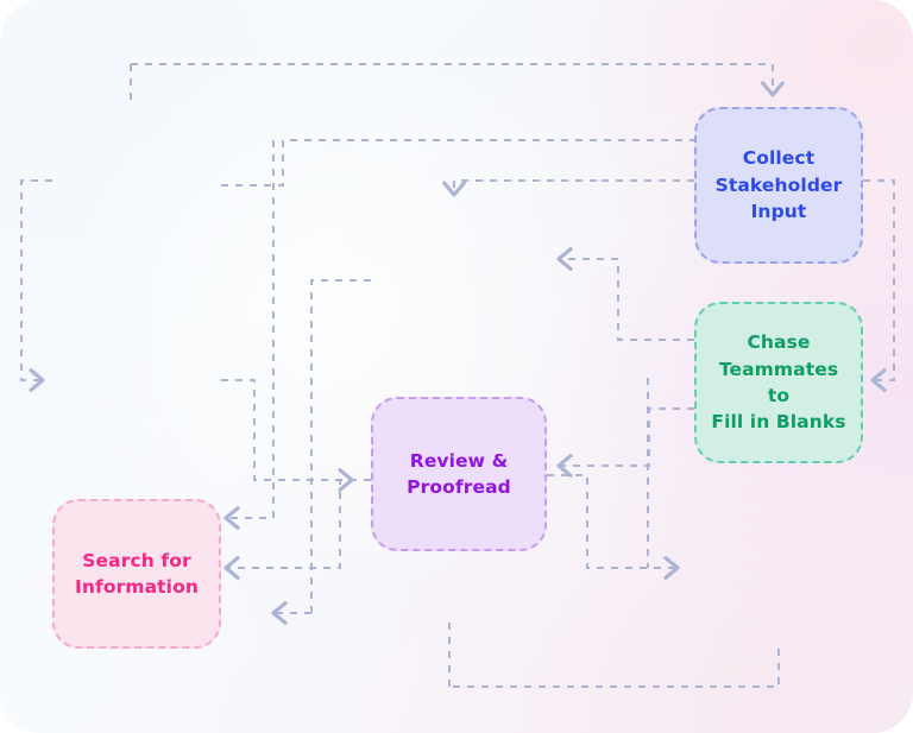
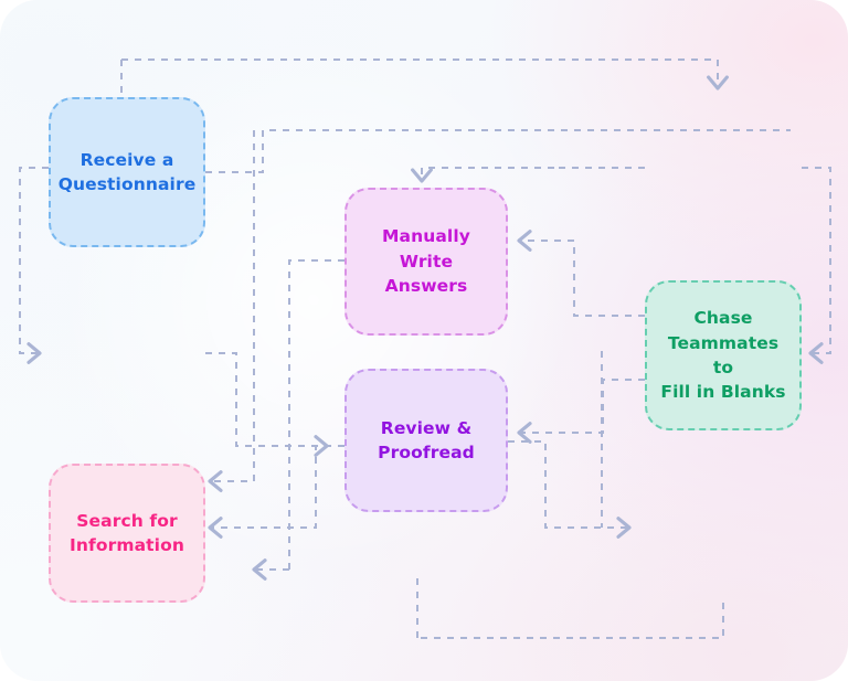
+ Receive a
+ Questionnaire
  Search for
  Information
+ Manually Write
+ Answers
  Review &
  Proofread
- Collect
- Stakeholder
- Input
  Chase
  Teammates to
  Fill in Blanks
